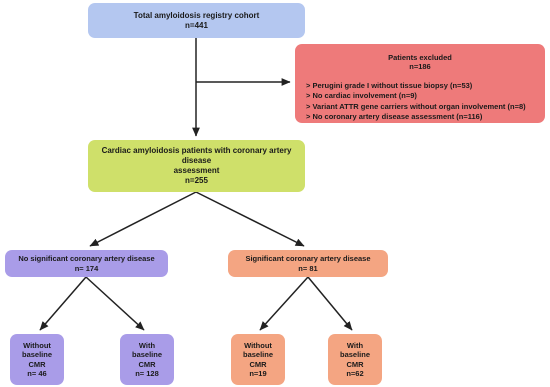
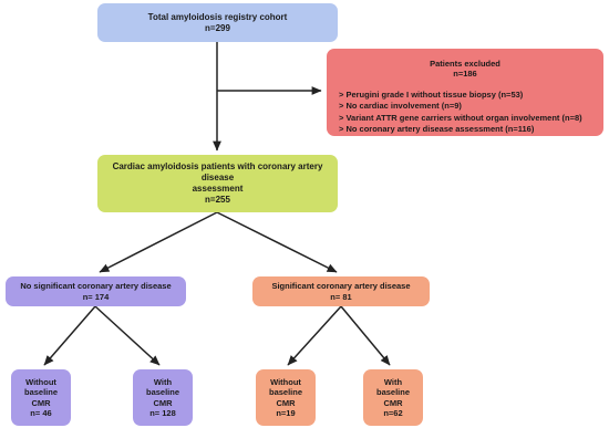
  Total amyloidosis registry cohort
- n=441
+ n=299
  Patients excluded
  n=186
  > Perugini grade I without tissue biopsy (n=53)
  > No cardiac involvement (n=9)
  > Variant ATTR gene carriers without organ involvement (n=8)
  > No coronary artery disease assessment (n=116)
  Cardiac amyloidosis patients with coronary artery disease
  assessment
  n=255
  No significant coronary artery disease
  n= 174
  Significant coronary artery disease
  n= 81
  Without
  baseline CMR
  n= 46
  With
  baseline CMR
  n= 128
  Without
  baseline CMR
  n=19
  With
  baseline CMR
  n=62
